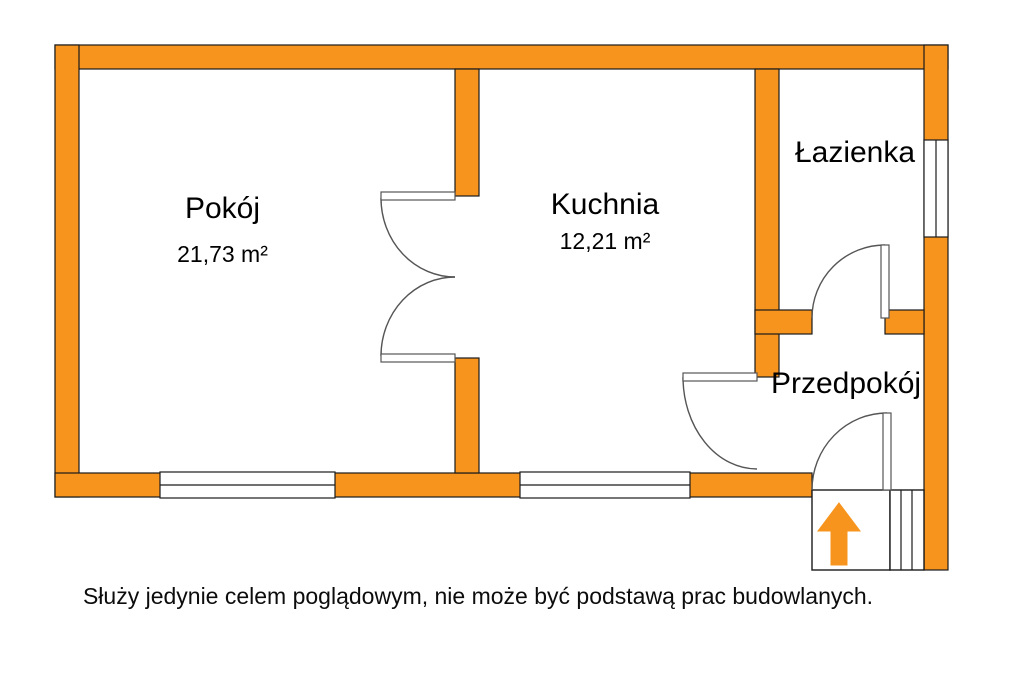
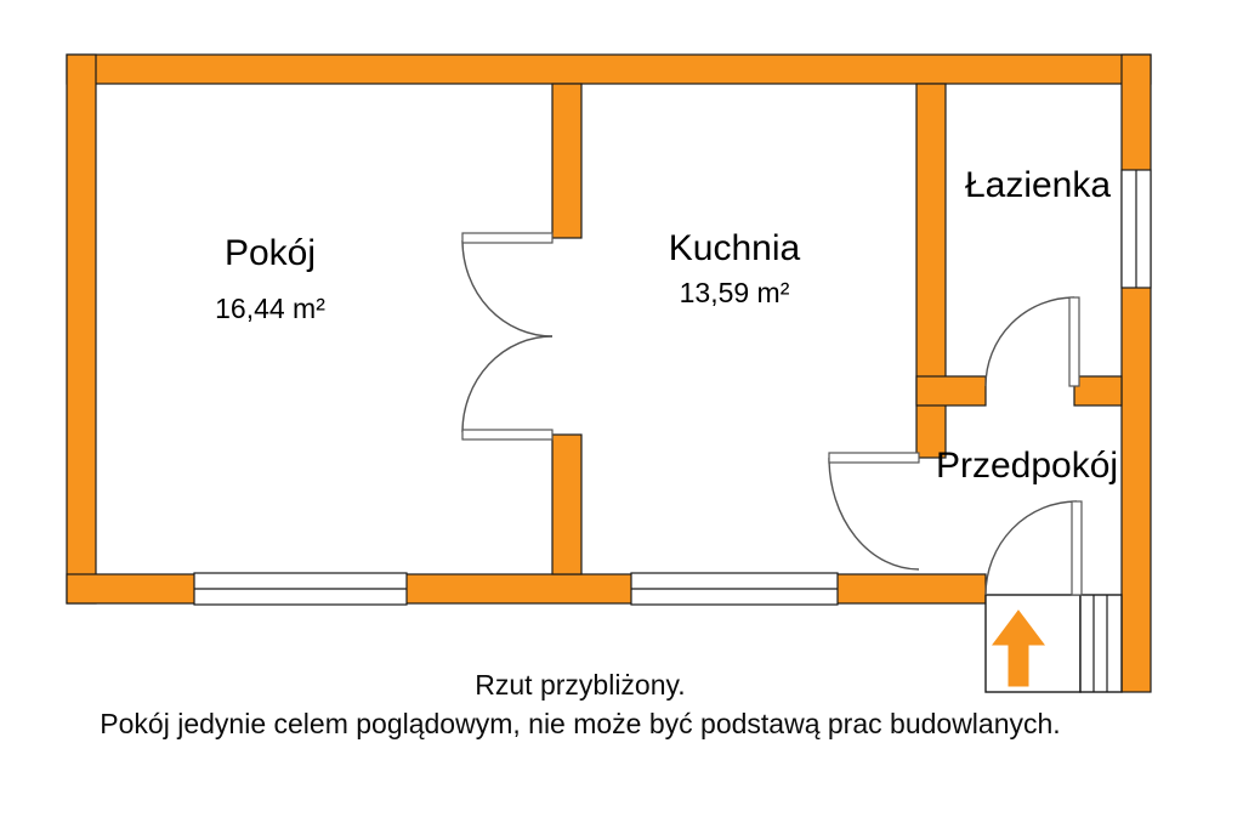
  Pokój
- 21,73 m²
+ 16,44 m²
  Kuchnia
- 12,21 m²
+ 13,59 m²
  Łazienka
  Przedpokój
+ Rzut przybliżony.
- Służy jedynie celem poglądowym, nie może być podstawą prac budowlanych.
+ Pokój jedynie celem poglądowym, nie może być podstawą prac budowlanych.
